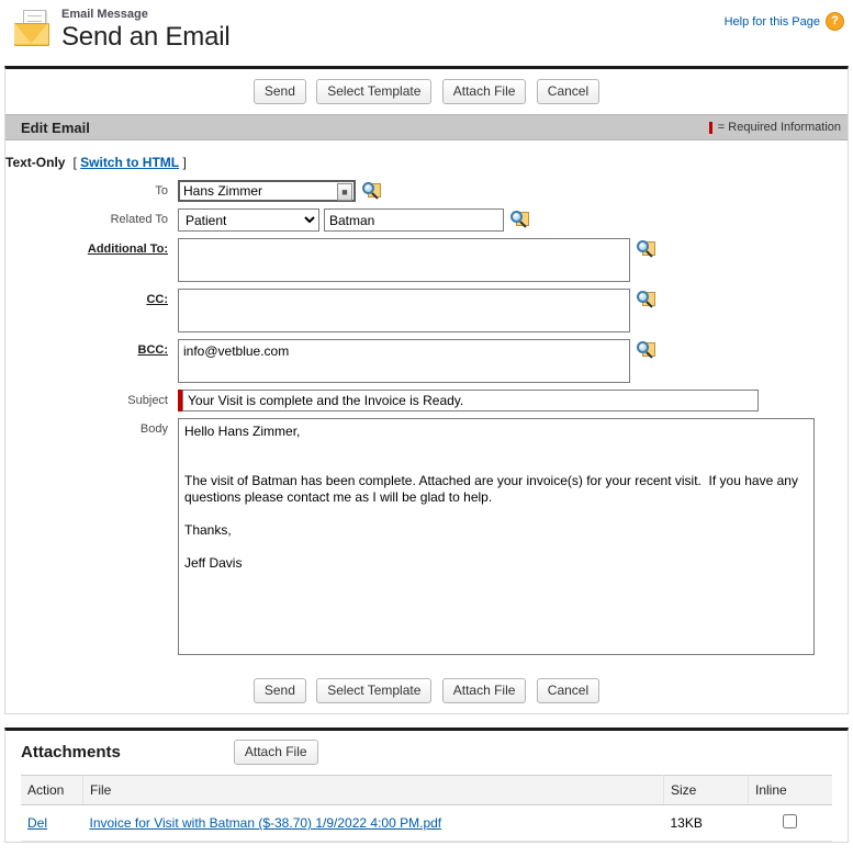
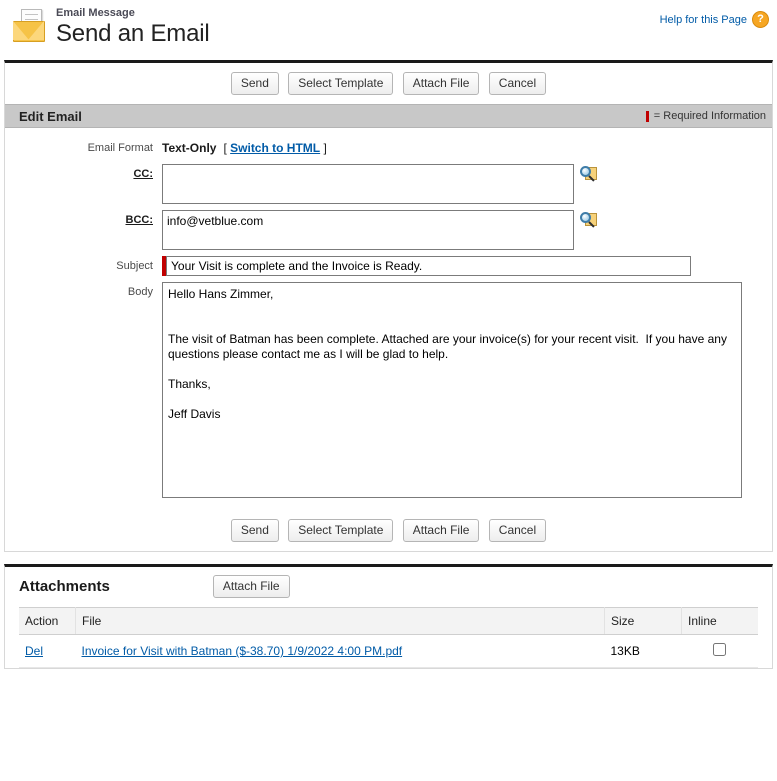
  Email Message
  Send an Email
  Help for this Page
  ?
  Send Select Template Attach File Cancel
  Edit Email
  = Required Information
+ Email Format
  Text-Only
  [ Switch to HTML ]
- To
- Hans Zimmer
- ■
- Related To
- Patient
- Batman
- Additional To:
  CC:
  BCC:
  info@vetblue.com
  Subject
  Your Visit is complete and the Invoice is Ready.
  Body
  Hello Hans Zimmer,
  Send Select Template Attach File Cancel
  Attachments
  Attach File
  Action	File	Size	Inline
  Del	Invoice for Visit with Batman ($-38.70) 1/9/2022 4:00 PM.pdf	13KB
